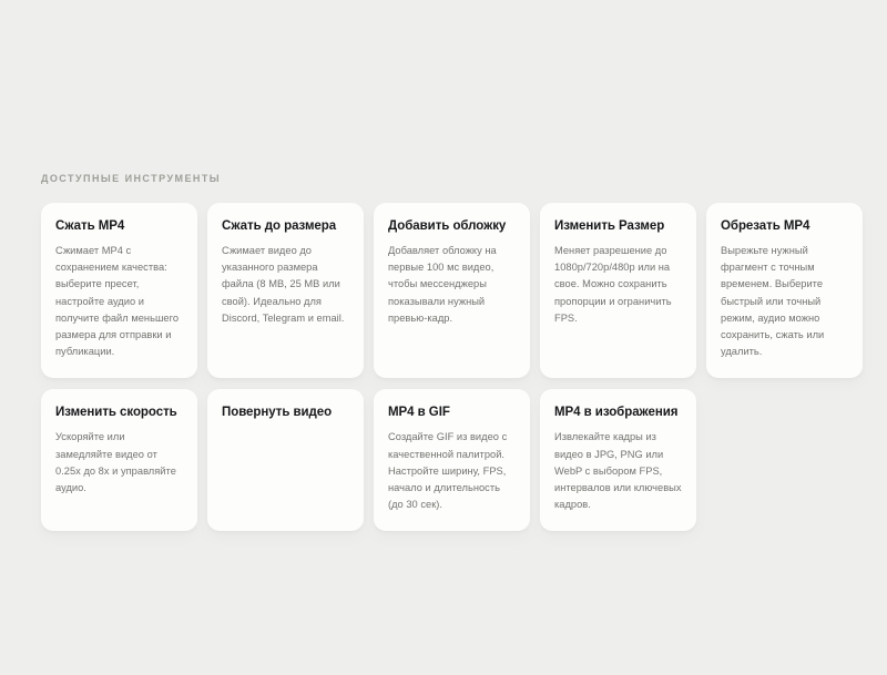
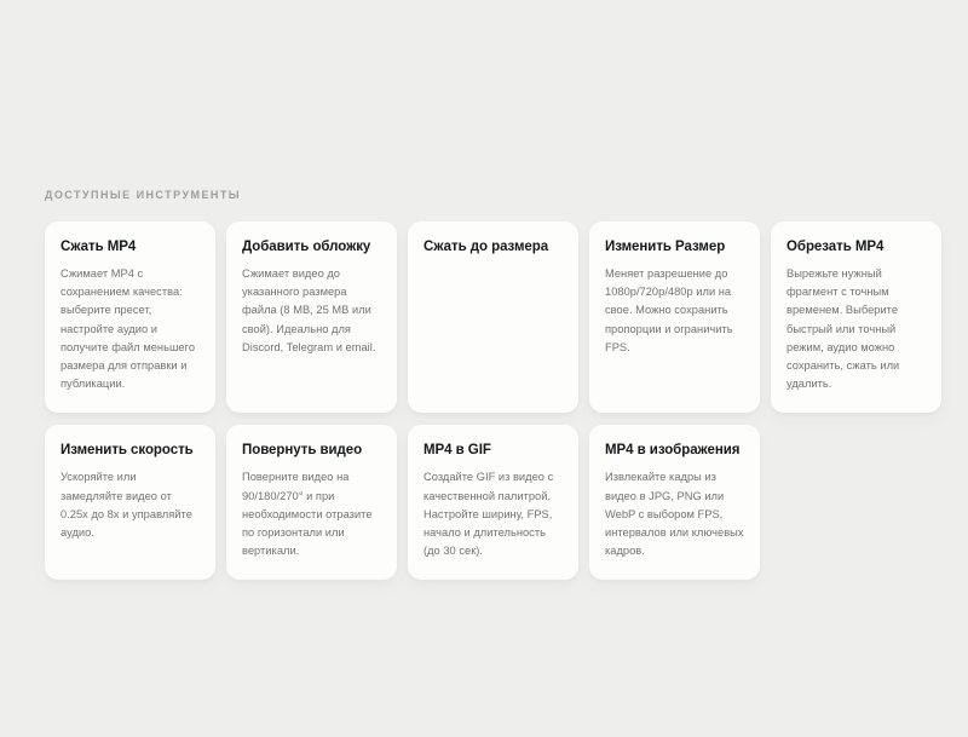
  ДОСТУПНЫЕ ИНСТРУМЕНТЫ
  Сжать MP4
  Сжимает MP4 с сохранением качества: выберите пресет, настройте аудио и получите файл меньшего размера для отправки и публикации.
- Сжать до размера
+ Добавить обложку
  Сжимает видео до указанного размера файла (8 MB, 25 MB или свой). Идеально для Discord, Telegram и email.
- Добавить обложку
+ Сжать до размера
- Добавляет обложку на первые 100 мс видео, чтобы мессенджеры показывали нужный превью-кадр.
  Изменить Размер
  Меняет разрешение до 1080p/720p/480p или на свое. Можно сохранить пропорции и ограничить FPS.
  Обрезать MP4
  Вырежьте нужный фрагмент с точным временем. Выберите быстрый или точный режим, аудио можно сохранить, сжать или удалить.
  Изменить скорость
  Ускоряйте или замедляйте видео от 0.25x до 8x и управляйте аудио.
  Повернуть видео
+ Поверните видео на 90/180/270° и при необходимости отразите по горизонтали или вертикали.
  MP4 в GIF
  Создайте GIF из видео с качественной палитрой. Настройте ширину, FPS, начало и длительность (до 30 сек).
  MP4 в изображения
  Извлекайте кадры из видео в JPG, PNG или WebP с выбором FPS, интервалов или ключевых кадров.
